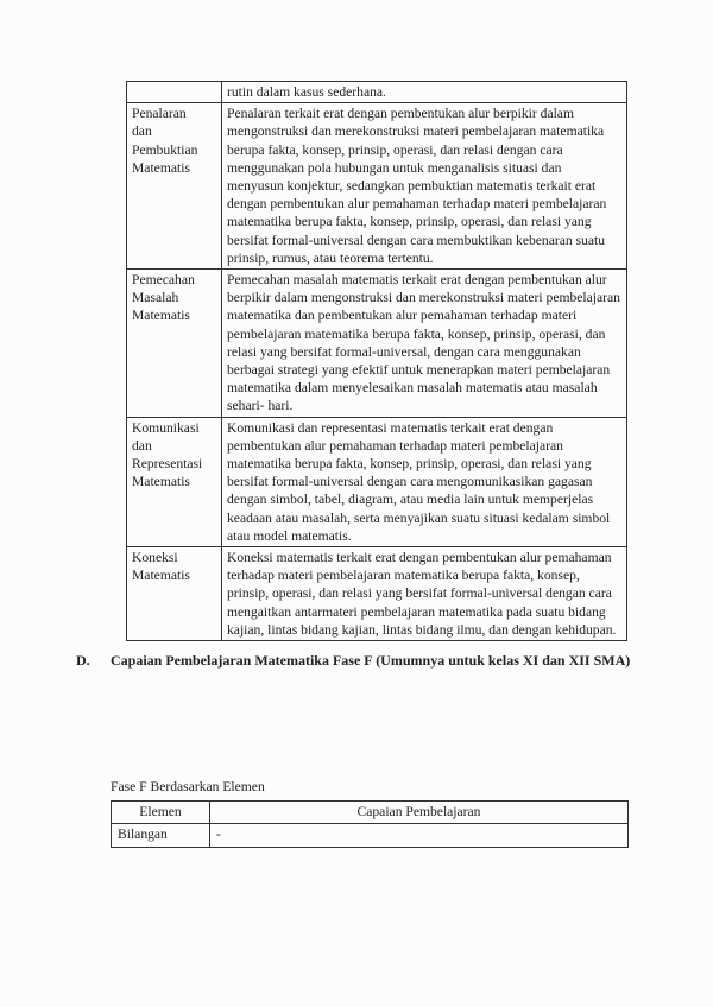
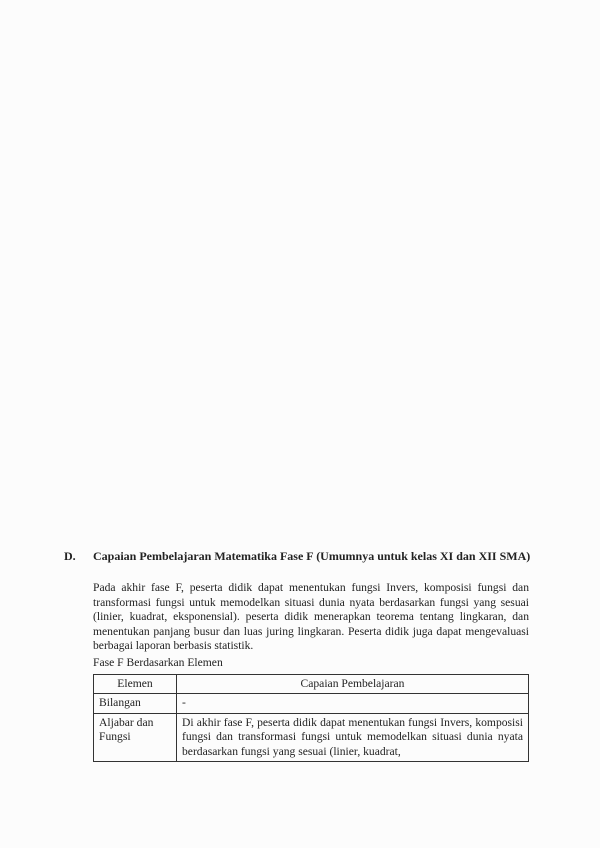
- 	rutin dalam kasus sederhana.
- Penalaran dan Pembuktian Matematis	Penalaran terkait erat dengan pembentukan alur berpikir dalam mengonstruksi dan merekonstruksi materi pembelajaran matematika berupa fakta, konsep, prinsip, operasi, dan relasi dengan cara menggunakan pola hubungan untuk menganalisis situasi dan menyusun konjektur, sedangkan pembuktian matematis terkait erat dengan pembentukan alur pemahaman terhadap materi pembelajaran matematika berupa fakta, konsep, prinsip, operasi, dan relasi yang bersifat formal-universal dengan cara membuktikan kebenaran suatu prinsip, rumus, atau teorema tertentu.
- Pemecahan Masalah Matematis	Pemecahan masalah matematis terkait erat dengan pembentukan alur berpikir dalam mengonstruksi dan merekonstruksi materi pembelajaran matematika dan pembentukan alur pemahaman terhadap materi pembelajaran matematika berupa fakta, konsep, prinsip, operasi, dan relasi yang bersifat formal-universal, dengan cara menggunakan berbagai strategi yang efektif untuk menerapkan materi pembelajaran matematika dalam menyelesaikan masalah matematis atau masalah sehari- hari.
- Komunikasi dan Representasi Matematis	Komunikasi dan representasi matematis terkait erat dengan pembentukan alur pemahaman terhadap materi pembelajaran matematika berupa fakta, konsep, prinsip, operasi, dan relasi yang bersifat formal-universal dengan cara mengomunikasikan gagasan dengan simbol, tabel, diagram, atau media lain untuk memperjelas keadaan atau masalah, serta menyajikan suatu situasi kedalam simbol atau model matematis.
- Koneksi Matematis	Koneksi matematis terkait erat dengan pembentukan alur pemahaman terhadap materi pembelajaran matematika berupa fakta, konsep, prinsip, operasi, dan relasi yang bersifat formal-universal dengan cara mengaitkan antarmateri pembelajaran matematika pada suatu bidang kajian, lintas bidang kajian, lintas bidang ilmu, dan dengan kehidupan.
  D.
  Capaian Pembelajaran Matematika Fase F (Umumnya untuk kelas XI dan XII SMA)
+ Pada akhir fase F, peserta didik dapat menentukan fungsi Invers, komposisi fungsi dan transformasi fungsi untuk memodelkan situasi dunia nyata berdasarkan fungsi yang sesuai (linier, kuadrat, eksponensial). peserta didik menerapkan teorema tentang lingkaran, dan menentukan panjang busur dan luas juring lingkaran. Peserta didik juga dapat mengevaluasi berbagai laporan berbasis statistik.
  Fase F Berdasarkan Elemen
  Elemen	Capaian Pembelajaran
  Bilangan	-
+ Aljabar dan Fungsi	Di akhir fase F, peserta didik dapat menentukan fungsi Invers, komposisi fungsi dan transformasi fungsi untuk memodelkan situasi dunia nyata berdasarkan fungsi yang sesuai (linier, kuadrat,
